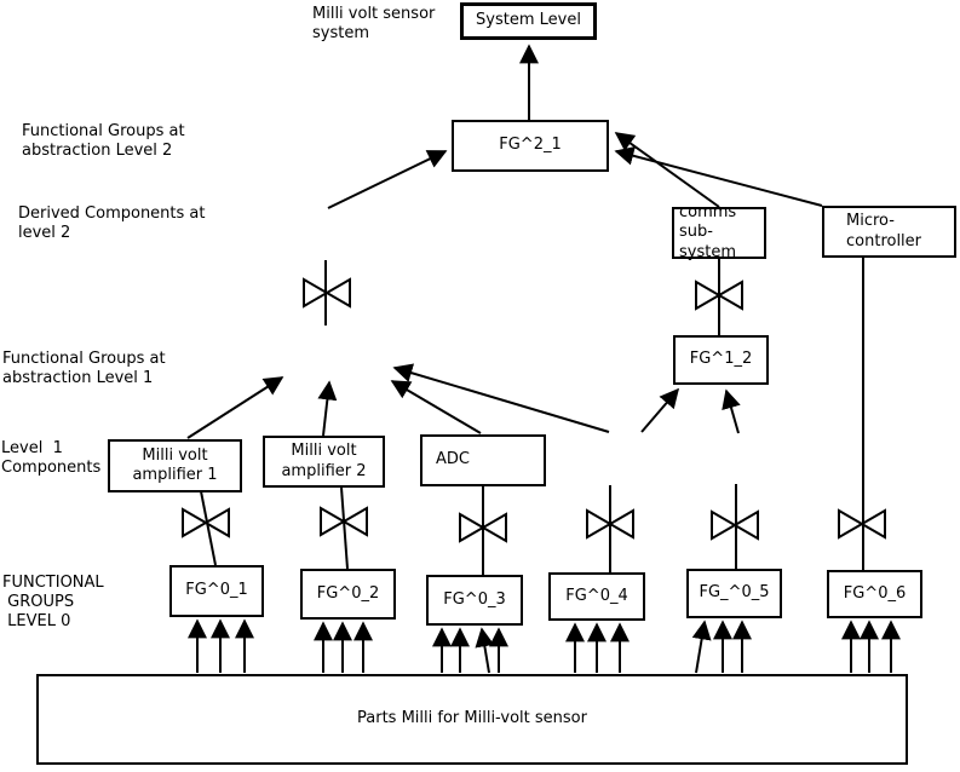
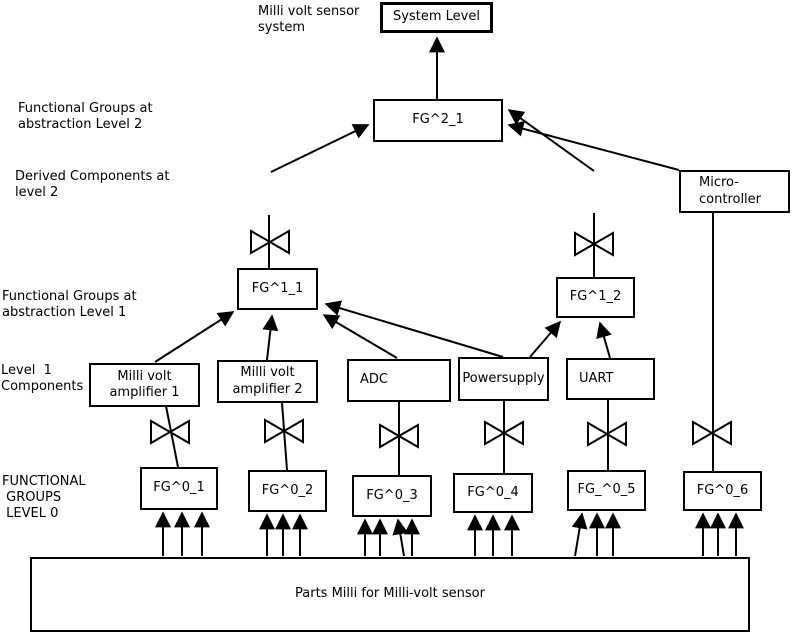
  Milli volt sensor
  system
  Functional Groups at
  abstraction Level 2
  Derived Components at
  level 2
  Functional Groups at
  abstraction Level 1
  Level 1
  Components
  FUNCTIONAL
  GROUPS
  LEVEL 0
  System Level
  FG^2_1
- comms
- sub-system
  Micro-
  controller
+ FG^1_1
  FG^1_2
  Milli volt
  amplifier 1
  Milli volt
  amplifier 2
  ADC
+ Powersupply
+ UART
  FG^0_1
  FG^0_2
  FG^0_3
  FG^0_4
  FG_^0_5
  FG^0_6
  Parts Milli for Milli-volt sensor
